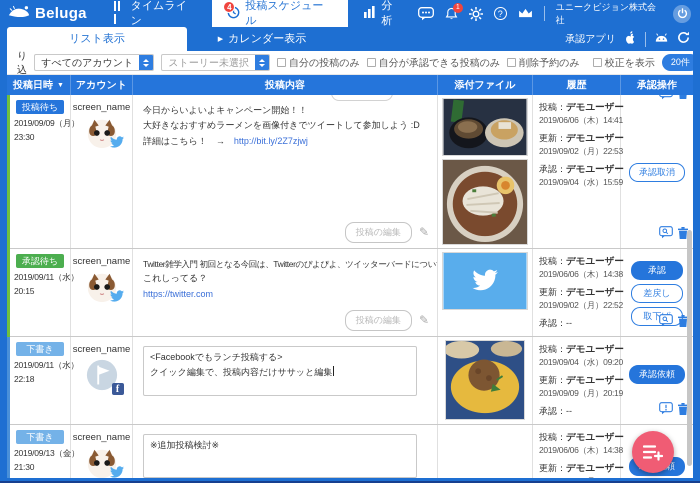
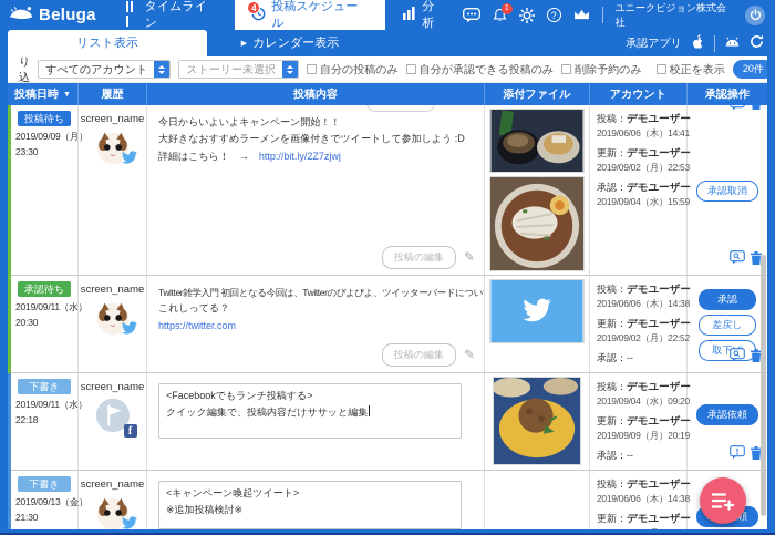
  Beluga
  タイムライン
  4
  投稿スケジュール
  分析
  ?
  ユニークビジョン株式会社
  リスト表示
  カレンダー表示
  承認アプリ
  すべてのアカウント
  ストーリー未選択
  自分の投稿のみ
  自分が承認できる投稿のみ
  削除予約のみ
  校正を表示
  20件
  投稿日時
- アカウント
+ 履歴
  投稿内容
  添付ファイル
- 履歴
+ アカウント
  承認操作
  投稿待ち
  2019/09/09（月）
  23:30
  screen_name
  今日からいよいよキャンペーン開始！！
  大好きなおすすめラーメンを画像付きでツイートして参加しよう :D
  詳細はこちら！ → http://bit.ly/2Z7zjwj
  投稿の編集
  ✎
  投稿：デモユーザー
  2019/06/06（木）14:4
  更新：デモユーザー
  2019/09/02（月）22:5
  承認：デモユーザー
  2019/09/04（水）15:5
  承認取消
  承認待ち
  2019/09/11（水）
- 20:15
+ 20:30
  screen_name
  Twitter雑学入門 初回となる今回は、Twitterのぴよぴよ、ツイッターバードについ
  これしってる？
  https://twitter.com
  投稿の編集
  ✎
  投稿：デモユーザー
  2019/06/06（木）14:3
  更新：デモユーザー
  2019/09/02（月）22:5
  承認：--
  承認
  差戻し
  下書き
  2019/09/11（水）
  22:18
  screen_name
  f
  <Facebookでもランチ投稿する>
  クイック編集で、投稿内容だけササッと編集
  投稿：デモユーザー
  2019/09/04（水）09:2
  更新：デモユーザー
  2019/09/09（月）20:1
  承認：--
  承認依頼
  下書き
  2019/09/13（金）
  21:30
  screen_name
+ <キャンペーン喚起ツイート>
  ※追加投稿検討※
  投稿：デモユーザー
  2019/06/06（木）14:3
  更新：デモユーザー
